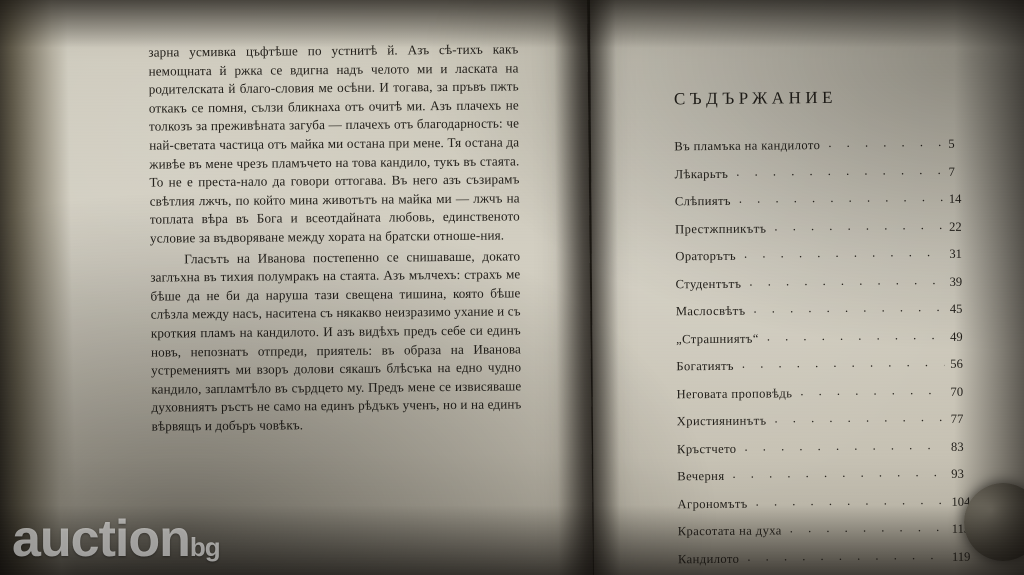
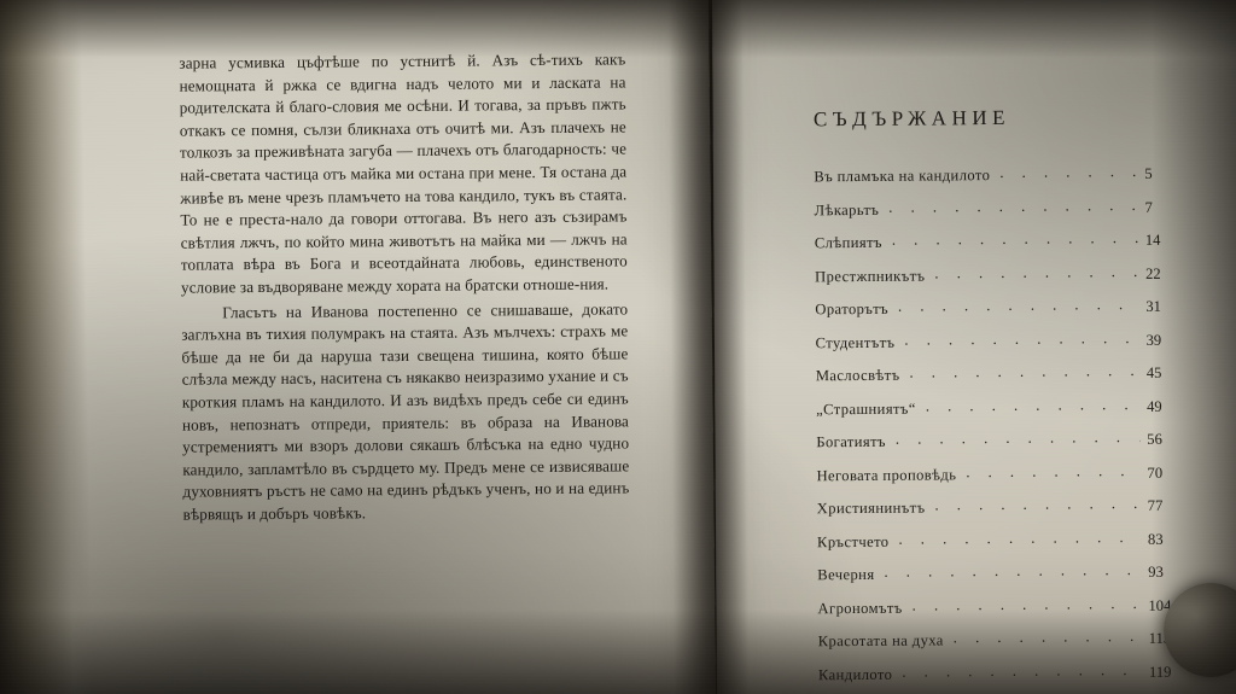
- auctionbg
